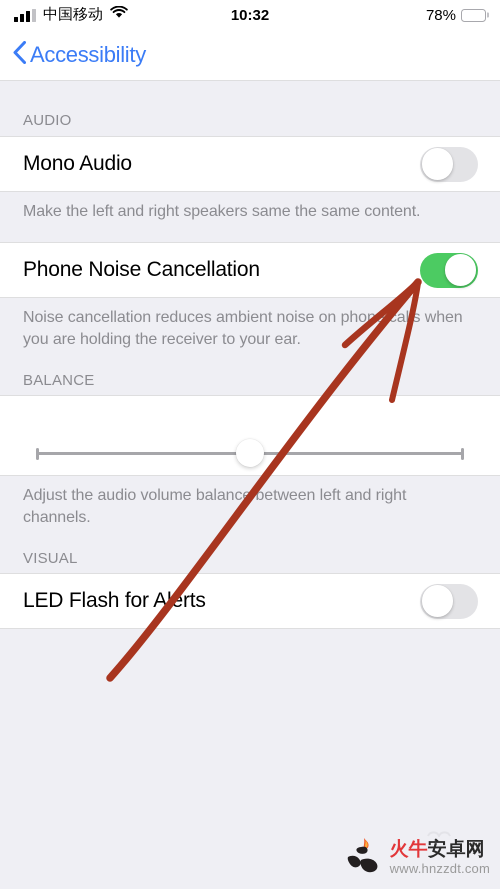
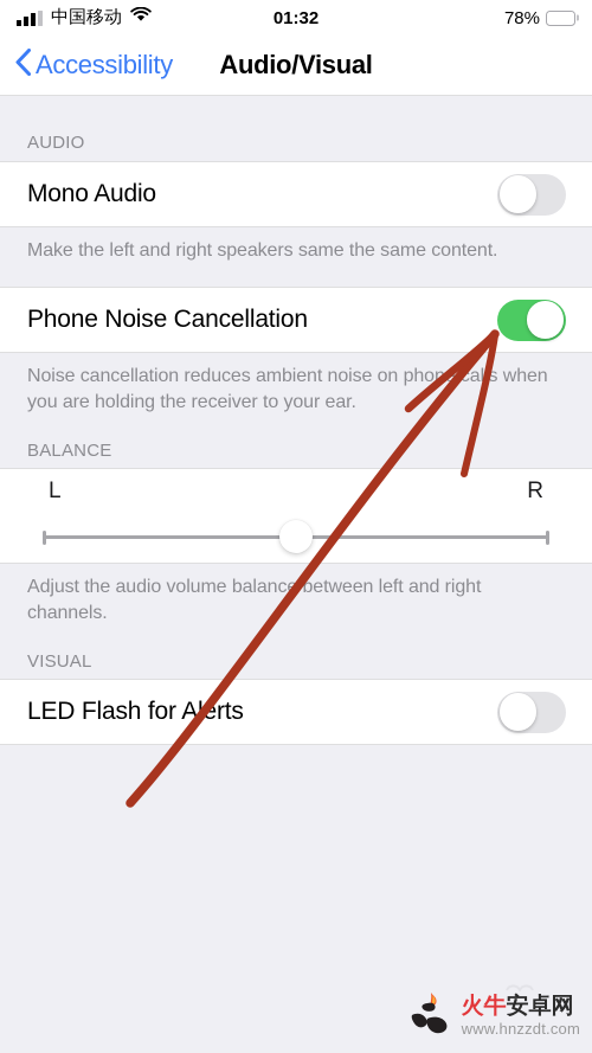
  中国移动
- 10:32
+ 01:32
  78%
  Accessibility
+ Audio/Visual
  AUDIO
  Mono Audio
  Make the left and right speakers same the same content.
  Phone Noise Cancellation
  Noise cancellation reduces ambient noise on phonals when you are holding the receiver to your ear.
  BALANCE
+ L
+ R
  Adjust the audio volume balanc between left and right channels.
  VISUAL
  LED Flash for Arts
  火牛安卓网
  www.hnzzdt.com
